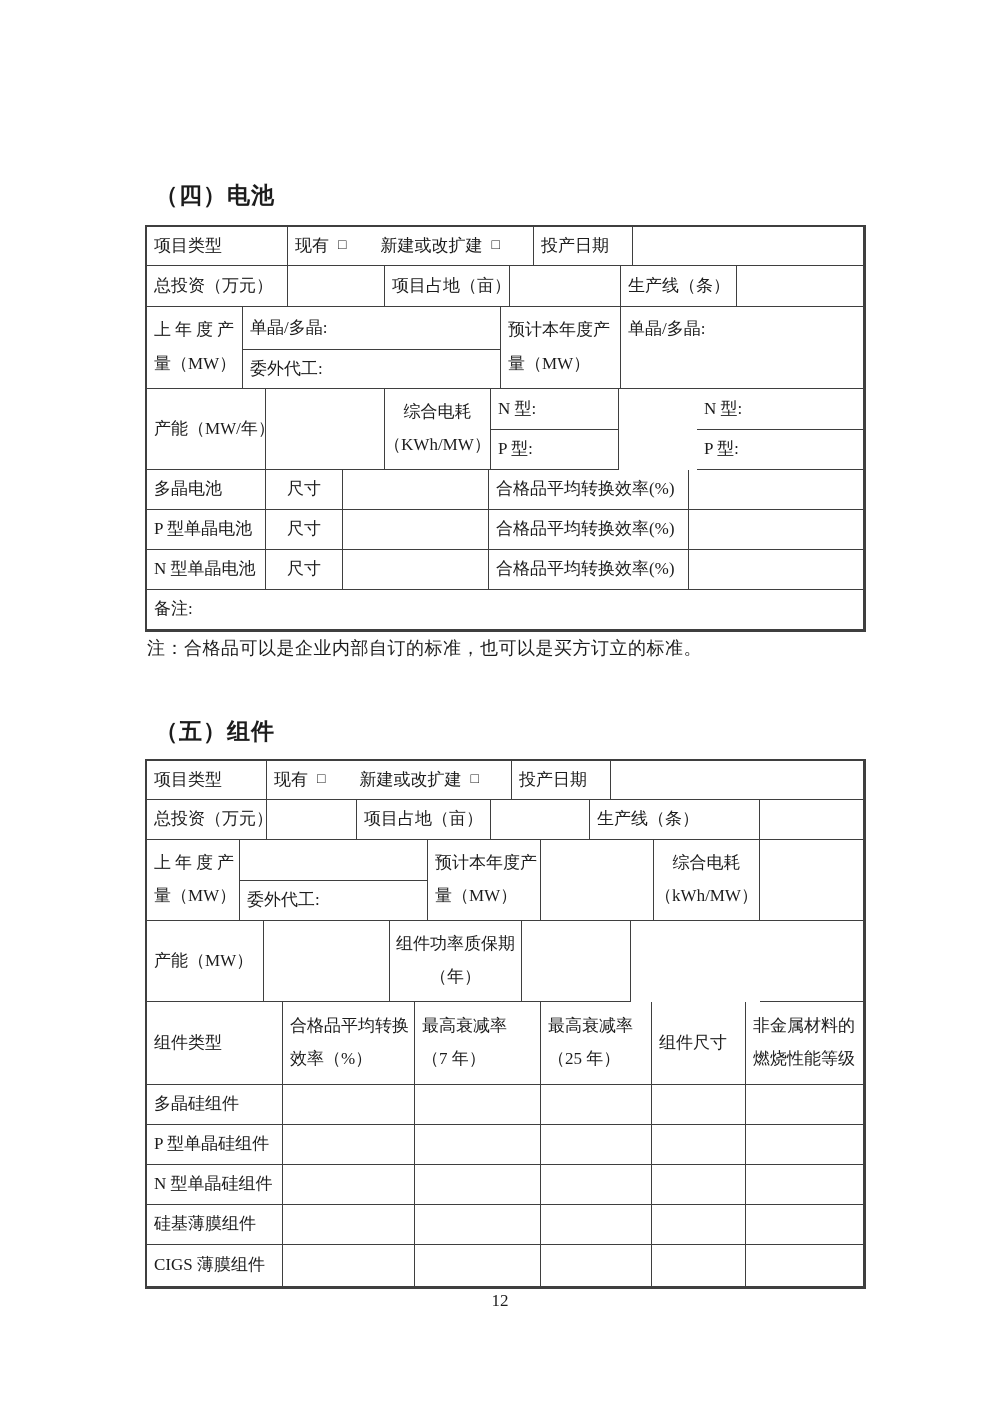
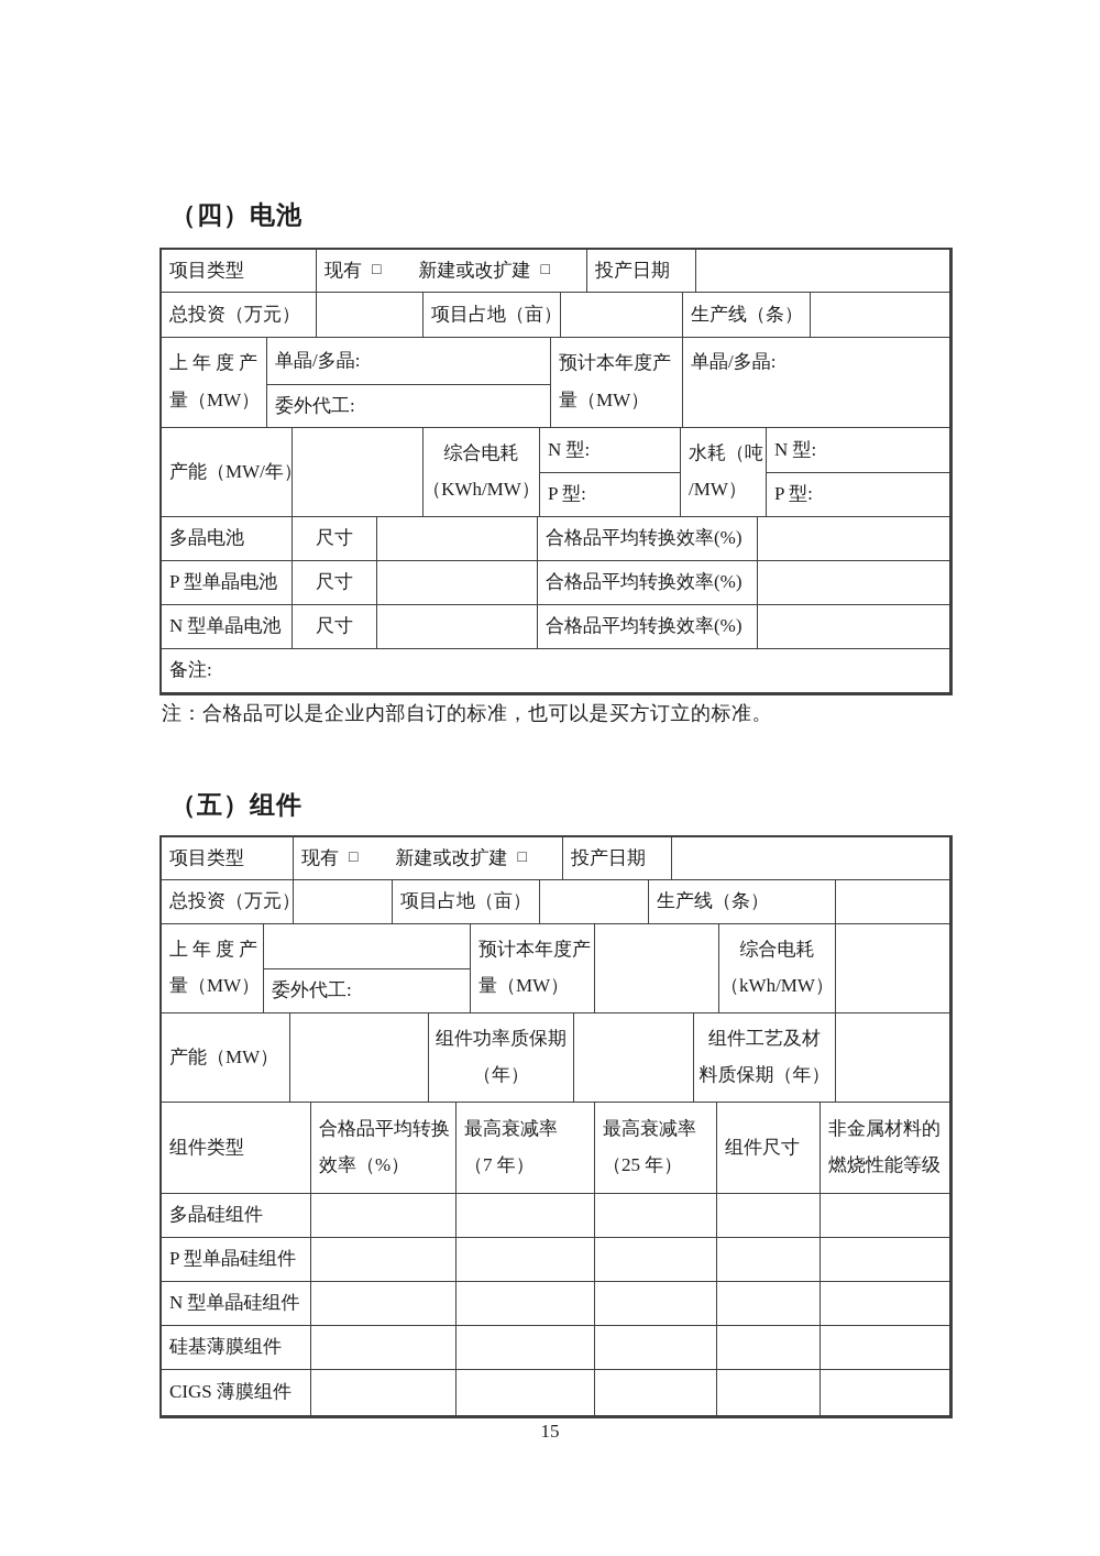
  （四）电池
  项目类型
  现有
  □
  新建或改扩建
  □
  投产日期
  总投资（万元）
  项目占地（亩）
  生产线（条）
  上年度产
  量（MW）
  单晶/多晶:
  委外代工:
  预计本年度产
  量（MW）
  单晶/多晶:
  产能（MW/年
  综合电耗
  （KWh/MW）
  N 型:
  P 型:
+ 水耗（吨
+ /MW）
  N 型:
  P 型:
  多晶电池
  尺寸
  合格品平均转换效率(%)
  P 型单晶电池
  尺寸
  合格品平均转换效率(%)
  N 型单晶电池
  尺寸
  合格品平均转换效率(%)
  备注:
  注：合格品可以是企业内部自订的标准，也可以是买方订立的标准。
  （五）组件
  项目类型
  现有
  □
  新建或改扩建
  □
  投产日期
  总投资（万元）
  项目占地（亩）
  生产线（条）
  上年度产
  量（MW）
  委外代工:
  预计本年度产
  量（MW）
  综合电耗
  （kWh/MW）
  产能（MW）
  组件功率质保期
  （年）
+ 组件工艺及材
+ 料质保期（年）
  组件类型
  合格品平均转换
  效率（%）
  最高衰减率
  （7 年）
  最高衰减率
  （25 年）
  组件尺寸
  非金属材料的
  燃烧性能等级
  多晶硅组件
  P 型单晶硅组件
  N 型单晶硅组件
  硅基薄膜组件
  CIGS 薄膜组件
- 12
+ 15
